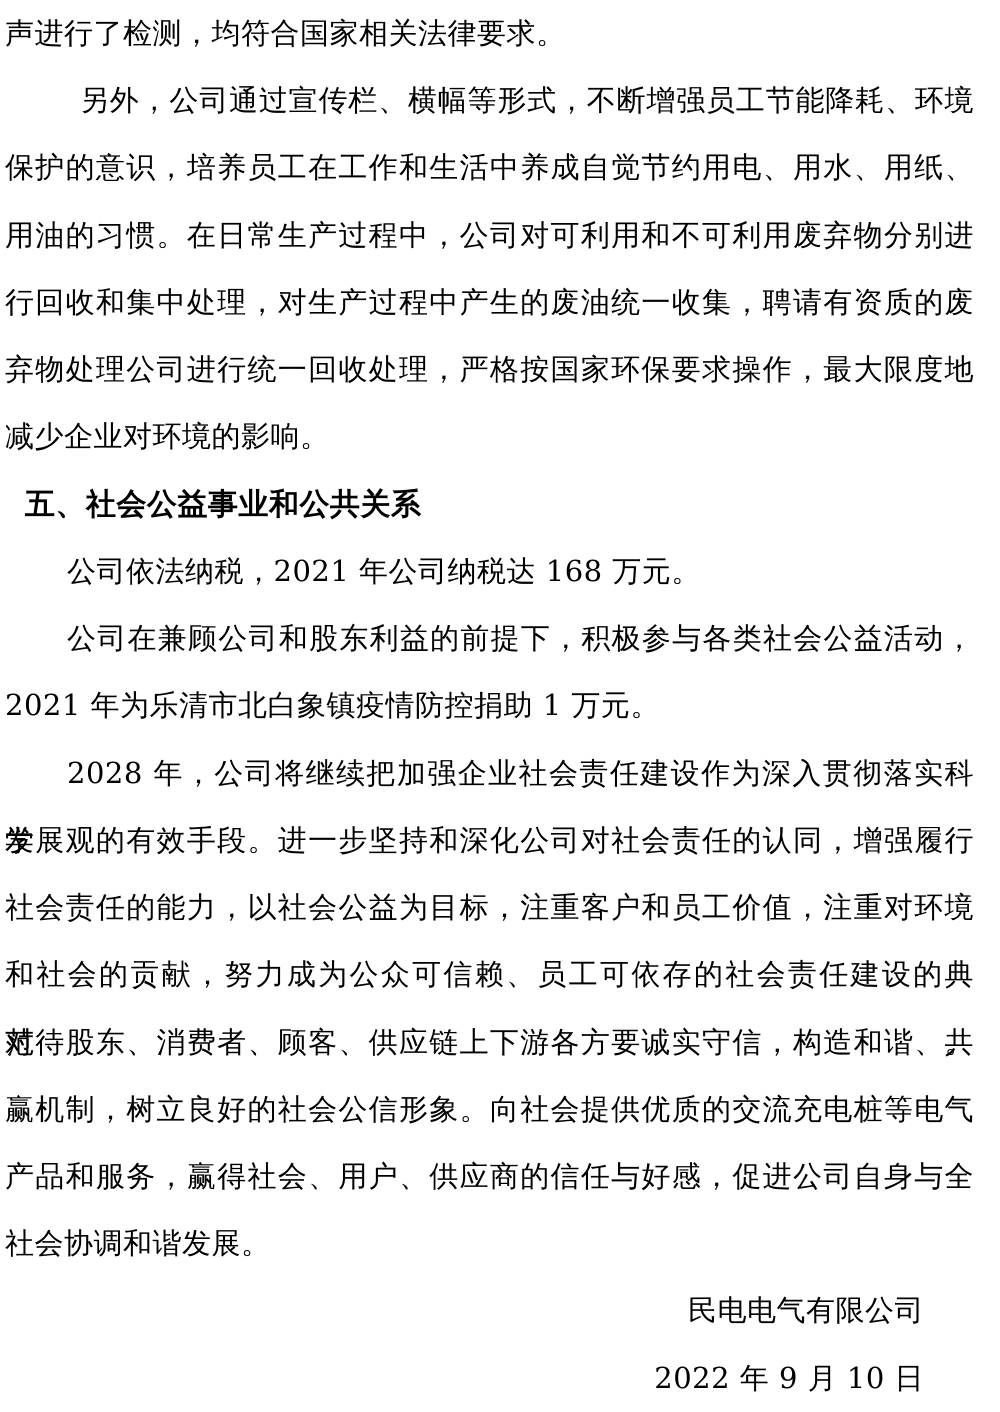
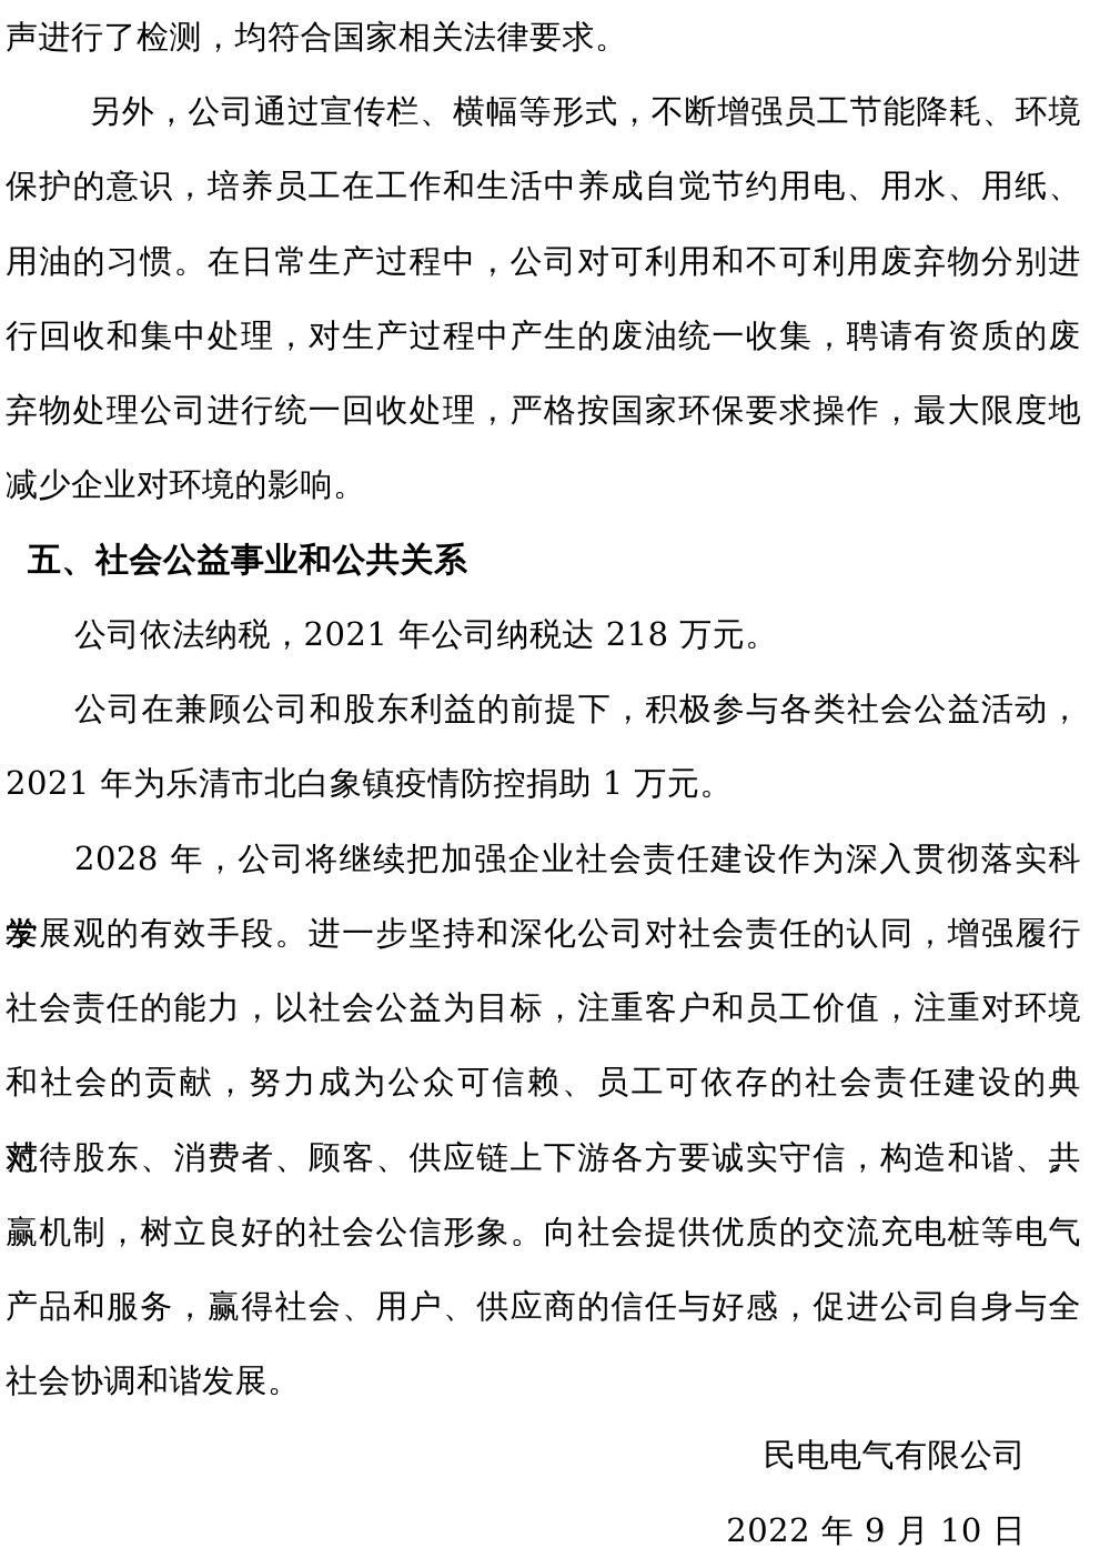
  声进行了检测，均符合国家相关法律要求。
  另外，公司通过宣传栏、横幅等形式，不断增强员工节能降耗、环境
  保护的意识，培养员工在工作和生活中养成自觉节约用电、用水、用纸、
  用油的习惯。在日常生产过程中，公司对可利用和不可利用废弃物分别进
  行回收和集中处理，对生产过程中产生的废油统一收集，聘请有资质的废
  弃物处理公司进行统一回收处理，严格按国家环保要求操作，最大限度地
  减少企业对环境的影响。
  五、社会公益事业和公共关系
- 公司依法纳税，2021 年公司纳税达 168 万元。
+ 公司依法纳税，2021 年公司纳税达 218 万元。
  公司在兼顾公司和股东利益的前提下，积极参与各类社会公益活动，
  2021 年为乐清市北白象镇疫情防控捐助 1 万元。
  2028 年，公司将继续把加强企业社会责任建设作为深入贯彻落实科学
  发展观的有效手段。进一步坚持和深化公司对社会责任的认同，增强履行
  社会责任的能力，以社会公益为目标，注重客户和员工价值，注重对环境
  和社会的贡献，努力成为公众可信赖、员工可依存的社会责任建设的典范。
  对待股东、消费者、顾客、供应链上下游各方要诚实守信，构造和谐、共
  赢机制，树立良好的社会公信形象。向社会提供优质的交流充电桩等电气
  产品和服务，赢得社会、用户、供应商的信任与好感，促进公司自身与全
  社会协调和谐发展。
  民电电气有限公司
  2022 年 9 月 10 日
